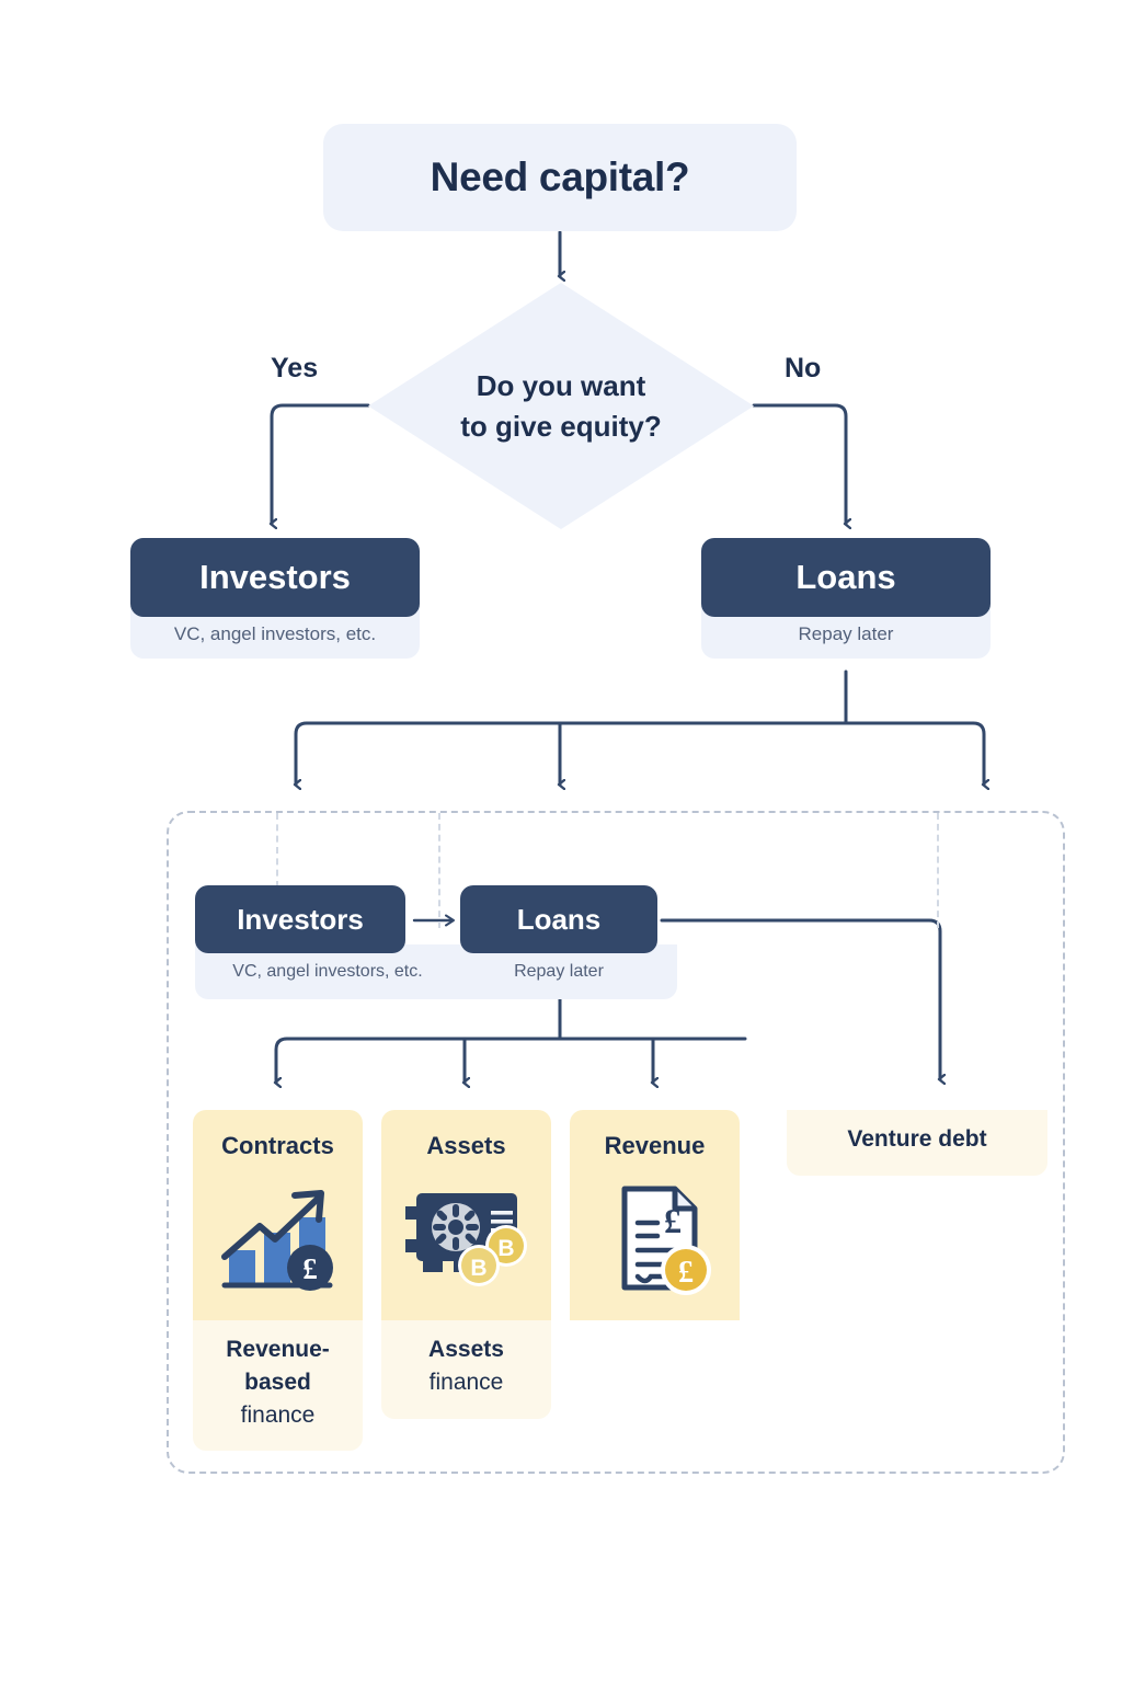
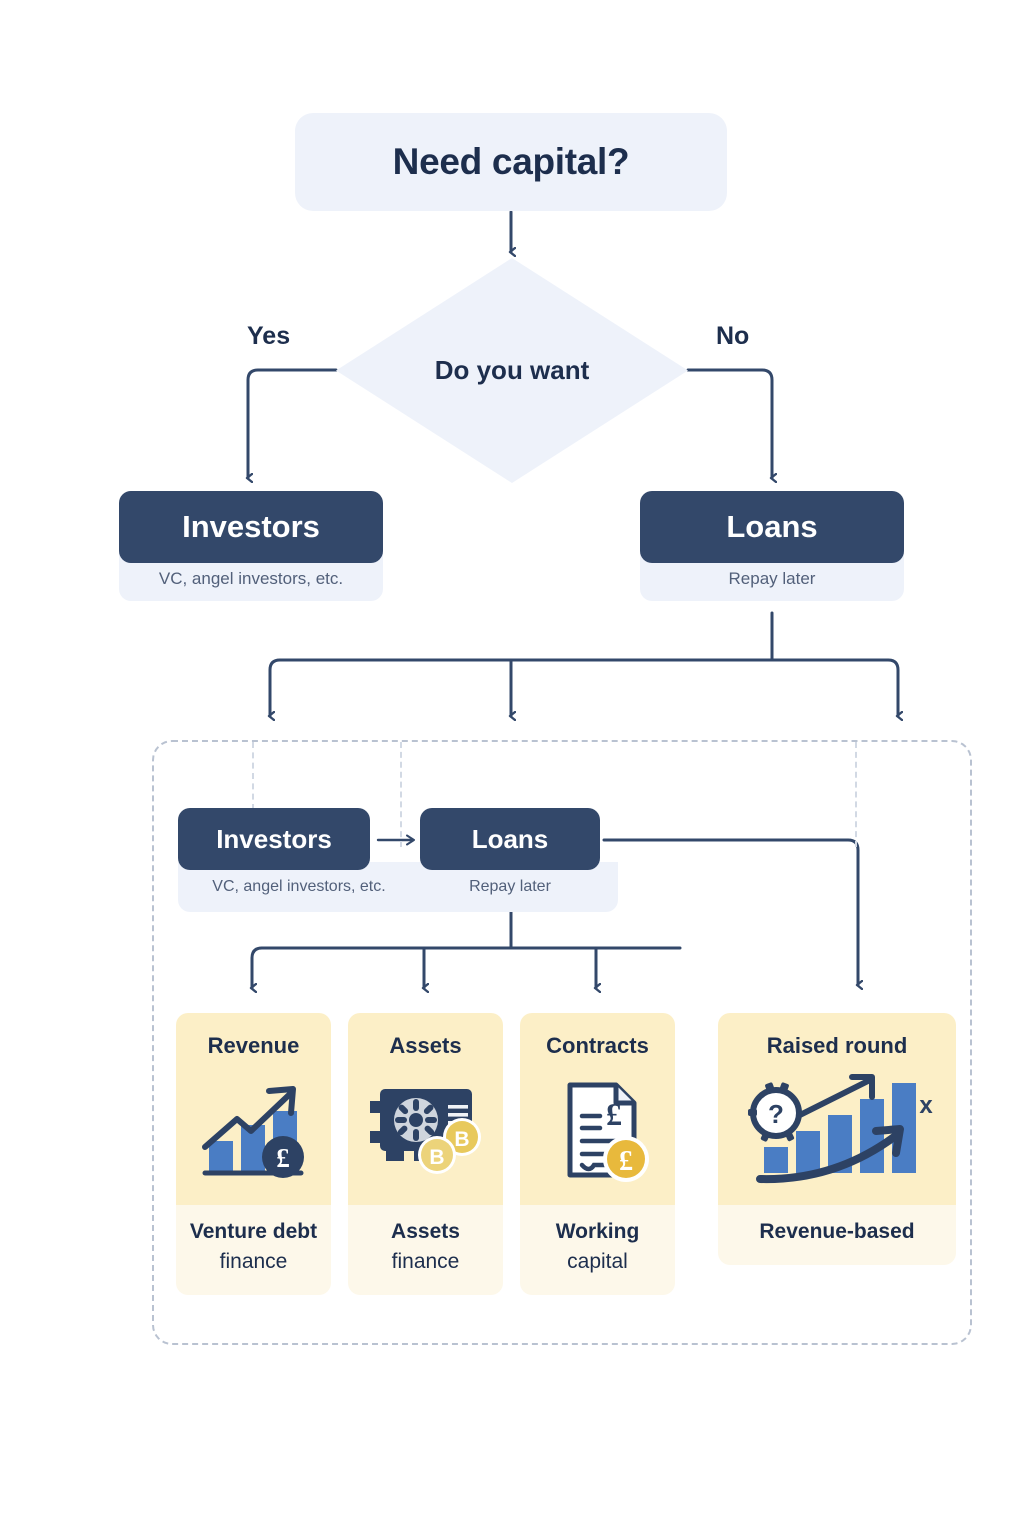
  Need capital?
  Do you want
- to give equity?
  Yes
  No
  Investors
  VC, angel investors, etc.
  Loans
  Repay later
  Investors
  VC, angel investors, etc.
  Loans
  Repay later
- Contracts
+ Revenue
  £
- Revenue-based
+ Venture debt
  finance
  Assets
  B
  B
  Assets
  finance
- Revenue
+ Contracts
  £
  £
+ Working
+ capital
+ Raised round
+ ?
+ x
- Venture debt
+ Revenue-based
